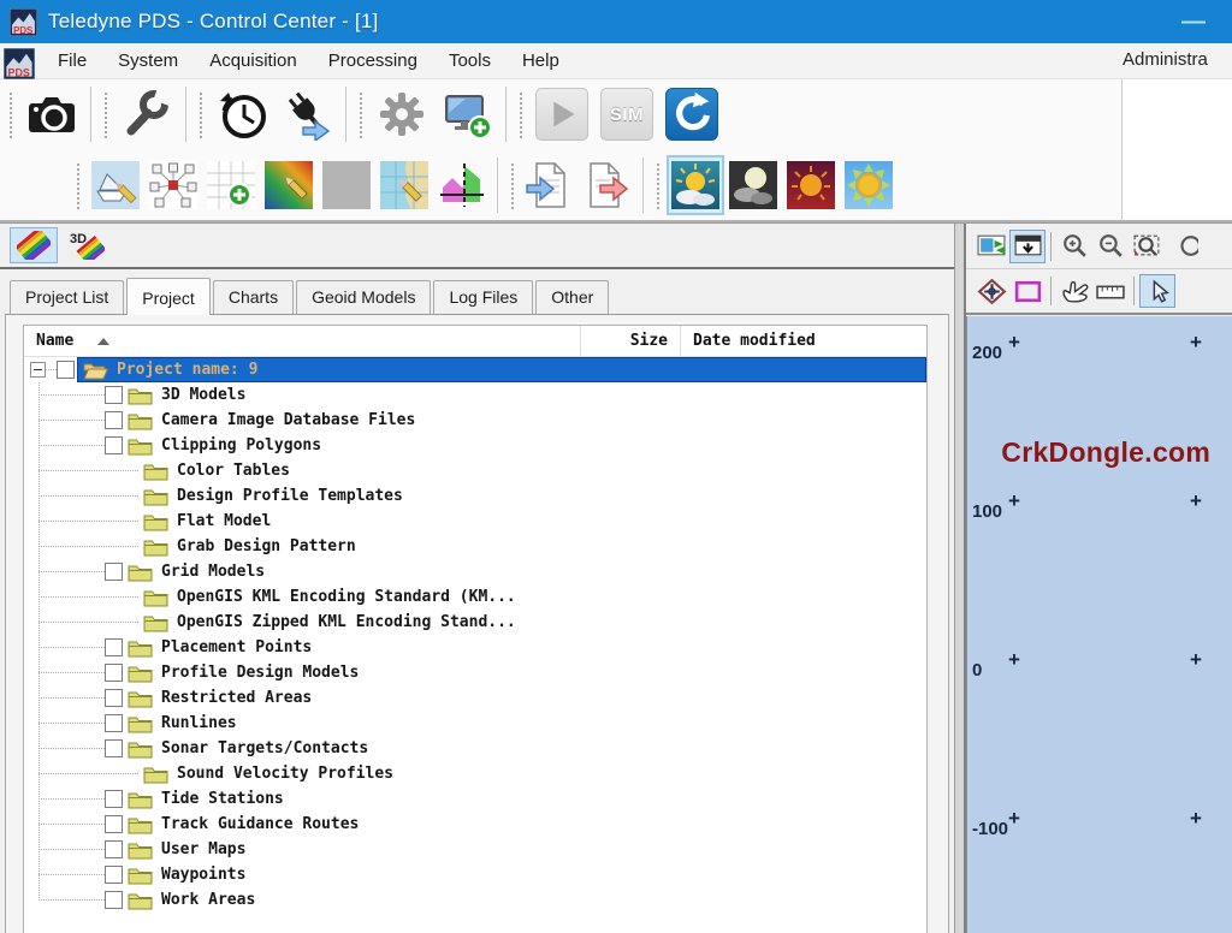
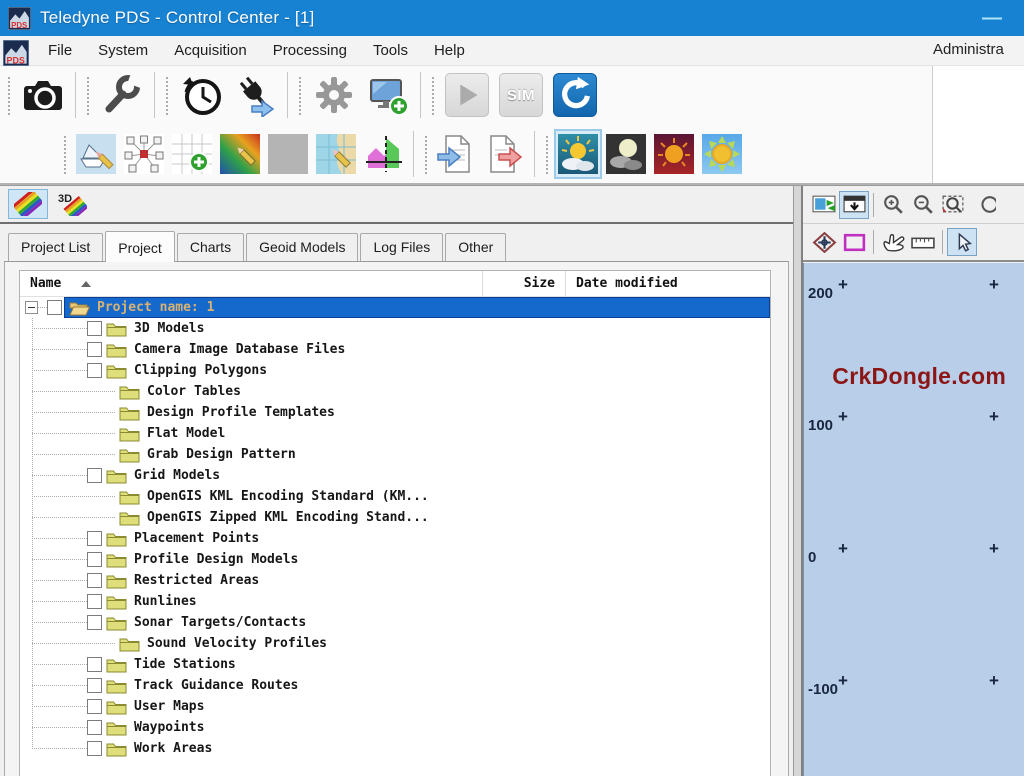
  PDS
  Teledyne PDS - Control Center - [1]
  —
  PDS
  File
  System
  Acquisition
  Processing
  Tools
  Help
  Administra
  SIM
  3D
  Project List
  Project
  Charts
  Geoid Models
  Log Files
  Other
  Name
  Size
  Date modified
- Project name: 9
+ Project name: 1
  3D Models
  Camera Image Database Files
  Clipping Polygons
  Color Tables
  Design Profile Templates
  Flat Model
  Grab Design Pattern
  Grid Models
  OpenGIS KML Encoding Standard (KM...
  OpenGIS Zipped KML Encoding Stand...
  Placement Points
  Profile Design Models
  Restricted Areas
  Runlines
  Sonar Targets/Contacts
  Sound Velocity Profiles
  Tide Stations
  Track Guidance Routes
  User Maps
  Waypoints
  Work Areas
  CrkDongle.com
  200
  +
  +
  100
  +
  +
  0
  +
  +
  -100
  +
  +
